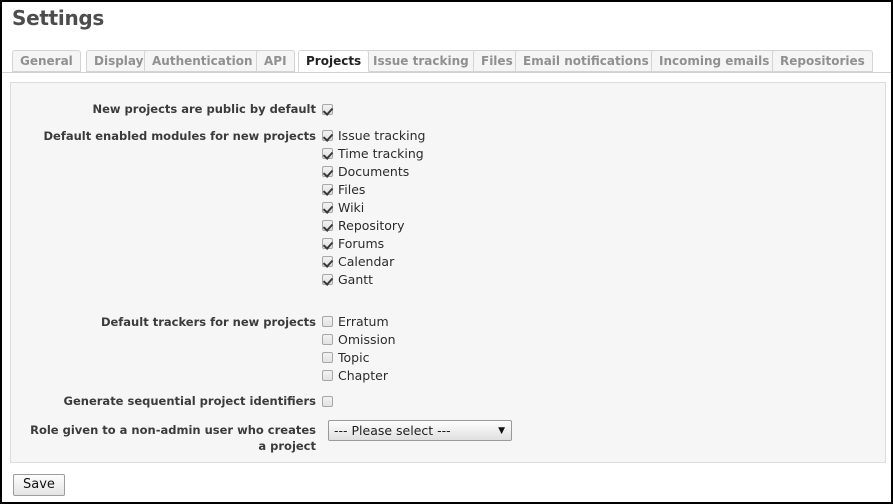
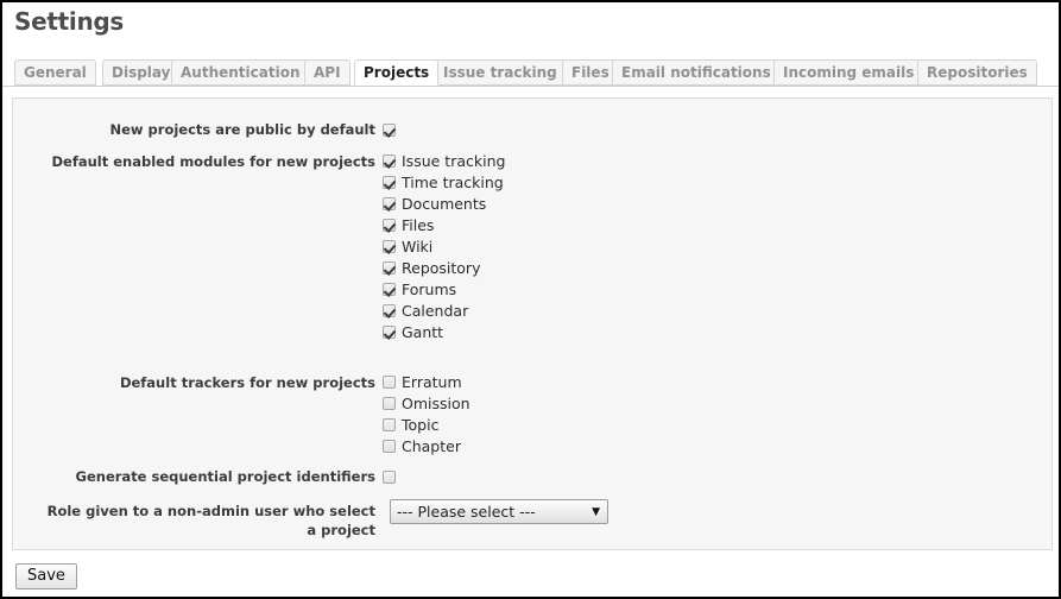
  Settings
  General
  Display
  Authentication
  API
  Projects
  Issue tracking
  Files
  Email notifications
  Incoming emails
  Repositories
  New projects are public by default
  Default enabled modules for new projects
  Issue tracking
  Time tracking
  Documents
  Files
  Wiki
  Repository
  Forums
  Calendar
  Gantt
  Default trackers for new projects
  Erratum
  Omission
  Topic
  Chapter
  Generate sequential project identifiers
- Role given to a non-admin user who creates
+ Role given to a non-admin user who select
  a project
  --- Please select ---
  ▼
  Save
